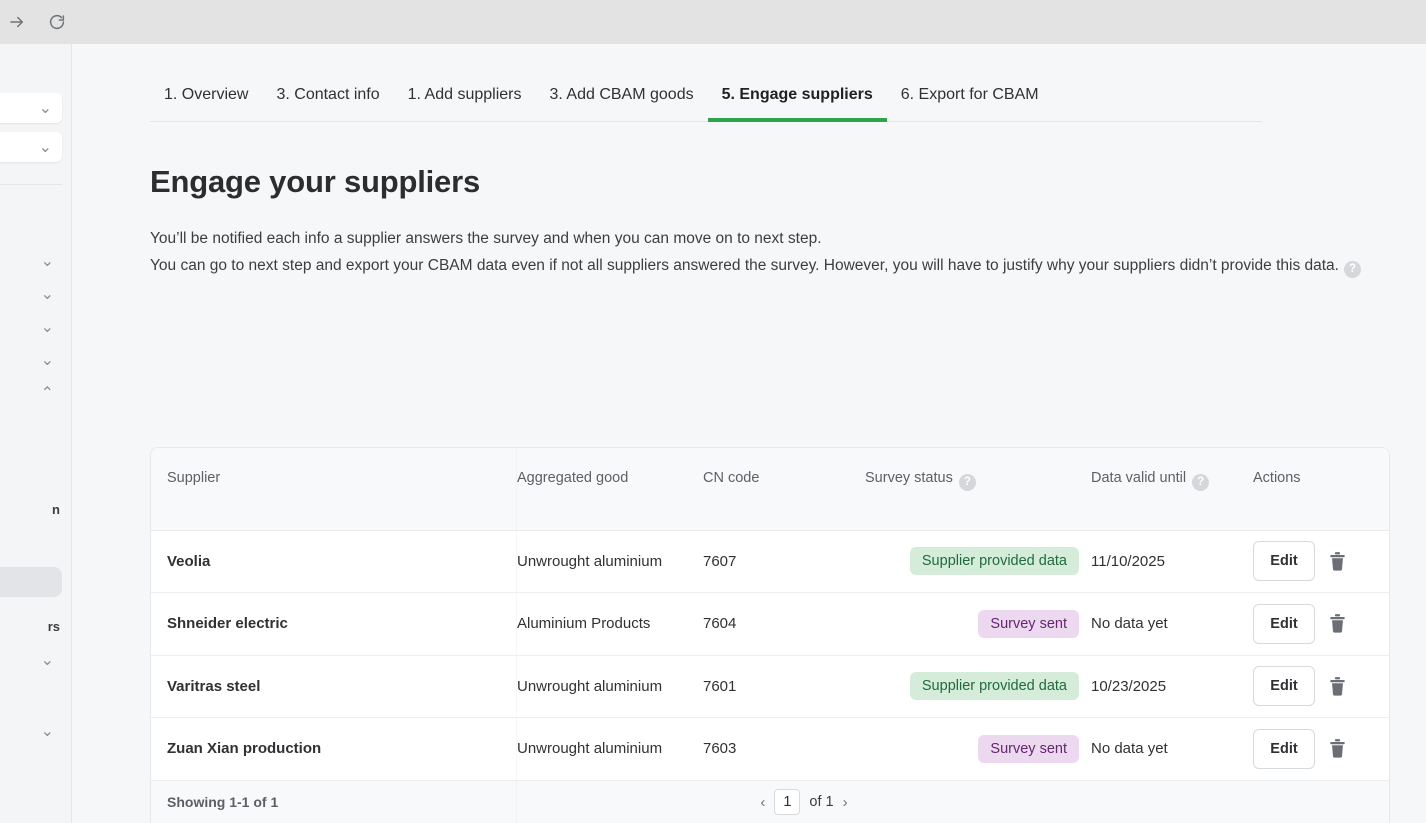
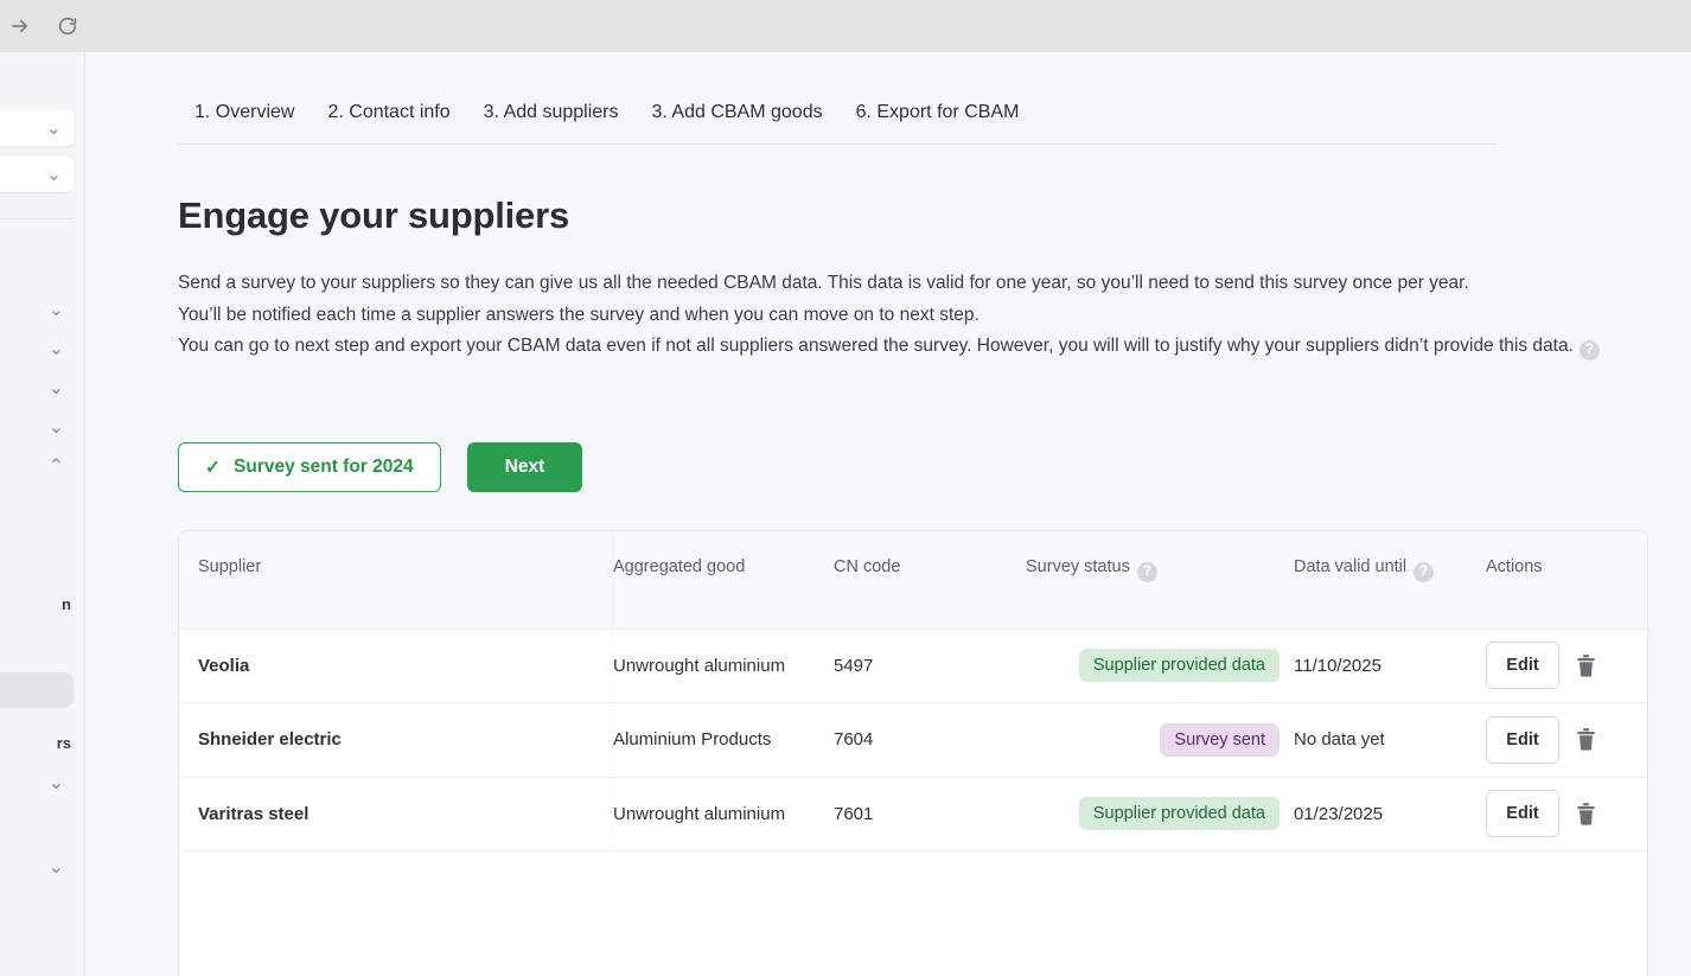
  ⌄
  ⌄
  ⌄
  ⌄
  ⌄
  ⌄
  ⌃
  n
  rs
  ⌄
  ⌄
  1. Overview
- 3. Contact info
+ 2. Contact info
- 1. Add suppliers
+ 3. Add suppliers
  3. Add CBAM goods
- 5. Engage suppliers
  6. Export for CBAM
  Engage your suppliers
+ Send a survey to your suppliers so they can give us all the needed CBAM data. This data is valid for one year, so you’ll need to send this survey once per year.
- You’ll be notified each info a supplier answers the survey and when you can move on to next step.
+ You’ll be notified each time a supplier answers the survey and when you can move on to next step.
- You can go to next step and export your CBAM data even if not all suppliers answered the survey. However, you will have to justify why your suppliers didn’t provide this data. ?
+ You can go to next step and export your CBAM data even if not all suppliers answered the survey. However, you will will to justify why your suppliers didn’t provide this data. ?
+ ✓
+ Survey sent for 2024
+ Next
  Supplier	Aggregated good	CN code	Survey status ?	Data valid until ?	Actions
- Veolia	Unwrought aluminium	7607	Supplier provided data	11/10/2025	Edit
+ Veolia	Unwrought aluminium	5497	Supplier provided data	11/10/2025	Edit
  Shneider electric	Aluminium Products	7604	Survey sent	No data yet	Edit
- Varitras steel	Unwrought aluminium	7601	Supplier provided data	10/23/2025	Edit
+ Varitras steel	Unwrought aluminium	7601	Supplier provided data	01/23/2025	Edit
- Zuan Xian production	Unwrought aluminium	7603	Survey sent	No data yet	Edit
- Showing 1-1 of 1	‹ 1 of 1 ›
